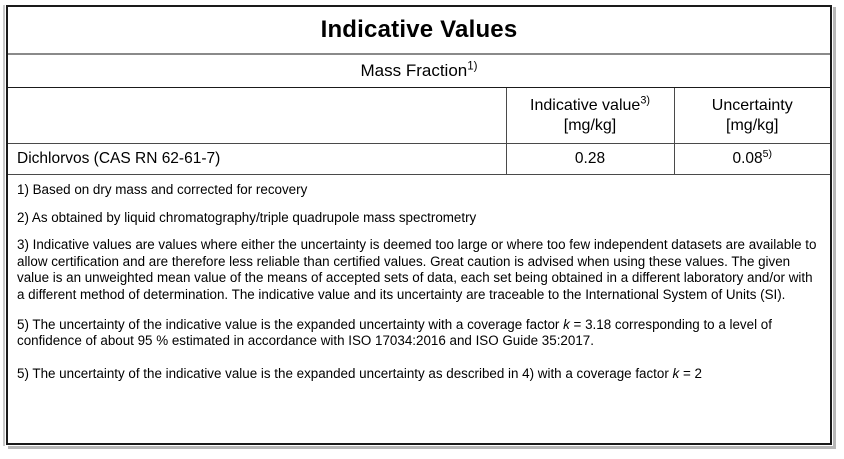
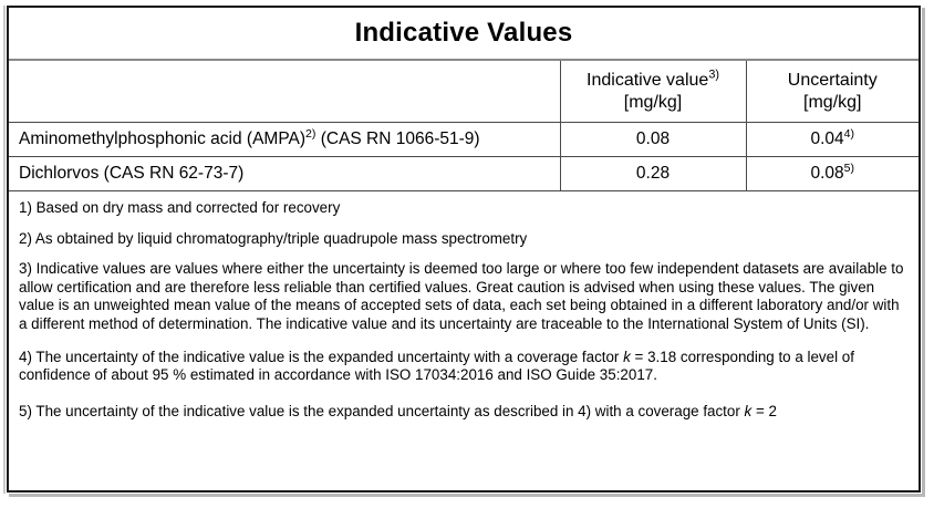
  Indicative Values
- Mass Fraction1)
  	Indicative value3)[mg/kg]	Uncertainty[mg/kg]
+ Aminomethylphosphonic acid (AMPA)2) (CAS RN 1066-51-9)	0.08	0.044)
- Dichlorvos (CAS RN 62-61-7)	0.28	0.085)
+ Dichlorvos (CAS RN 62-73-7)	0.28	0.085)
- 1) Based on dry mass and corrected for recovery 2) As obtained by liquid chromatography/triple quadrupole mass spectrometry 3) Indicative values are values where either the uncertainty is deemed too large or where too few independent datasets are available to allow certification and are therefore less reliable than certified values. Great caution is advised when using these values. The given value is an unweighted mean value of the means of accepted sets of data, each set being obtained in a different laboratory and/or with a different method of determination. The indicative value and its uncertainty are traceable to the International System of Units (SI). 5) The uncertainty of the indicative value is the expanded uncertainty with a coverage factor k = 3.18 corresponding to a level of confidence of about 95 % estimated in accordance with ISO 17034:2016 and ISO Guide 35:2017. 5) The uncertainty of the indicative value is the expanded uncertainty as described in 4) with a coverage factor k = 2
+ 1) Based on dry mass and corrected for recovery 2) As obtained by liquid chromatography/triple quadrupole mass spectrometry 3) Indicative values are values where either the uncertainty is deemed too large or where too few independent datasets are available to allow certification and are therefore less reliable than certified values. Great caution is advised when using these values. The given value is an unweighted mean value of the means of accepted sets of data, each set being obtained in a different laboratory and/or with a different method of determination. The indicative value and its uncertainty are traceable to the International System of Units (SI). 4) The uncertainty of the indicative value is the expanded uncertainty with a coverage factor k = 3.18 corresponding to a level of confidence of about 95 % estimated in accordance with ISO 17034:2016 and ISO Guide 35:2017. 5) The uncertainty of the indicative value is the expanded uncertainty as described in 4) with a coverage factor k = 2
